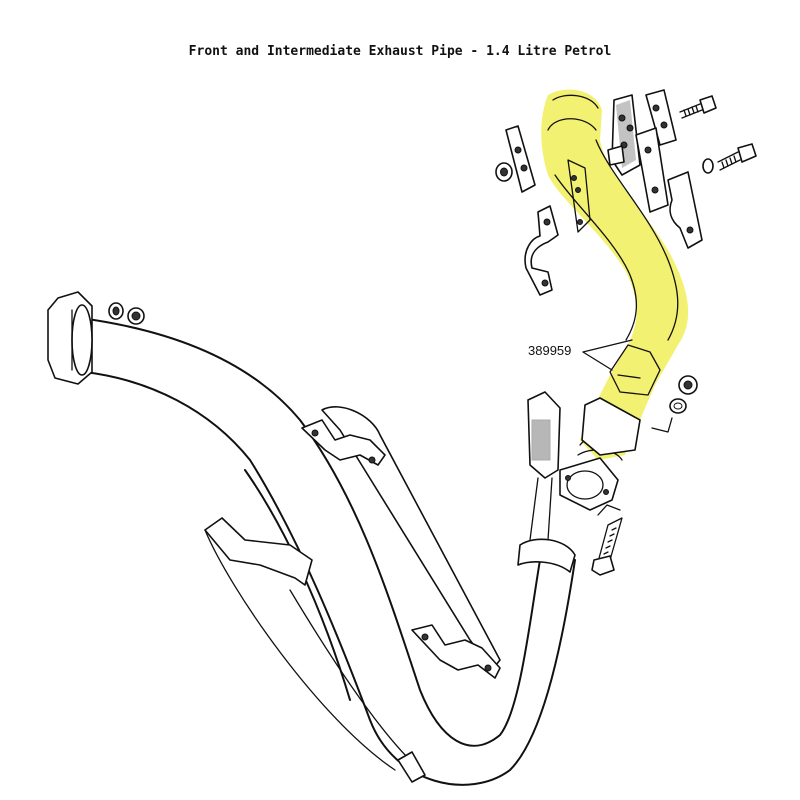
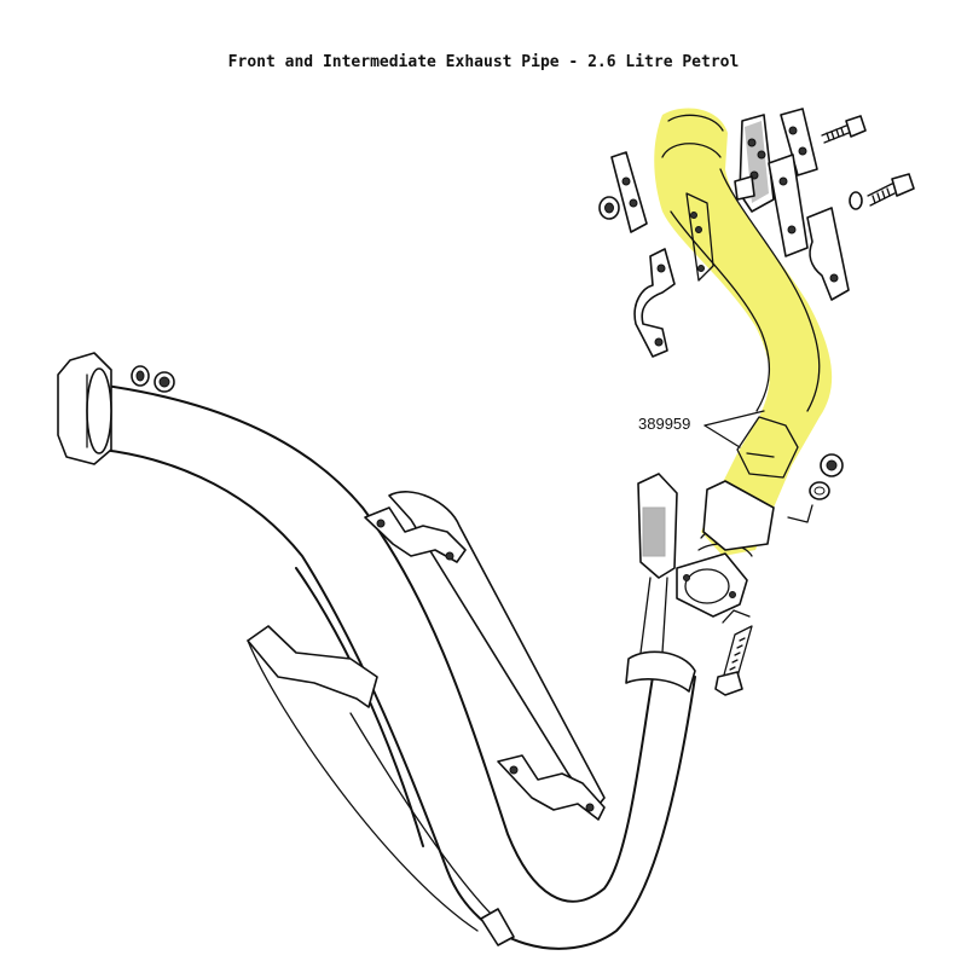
- Front and Intermediate Exhaust Pipe - 1.4 Litre Petrol
+ Front and Intermediate Exhaust Pipe - 2.6 Litre Petrol
  389959
